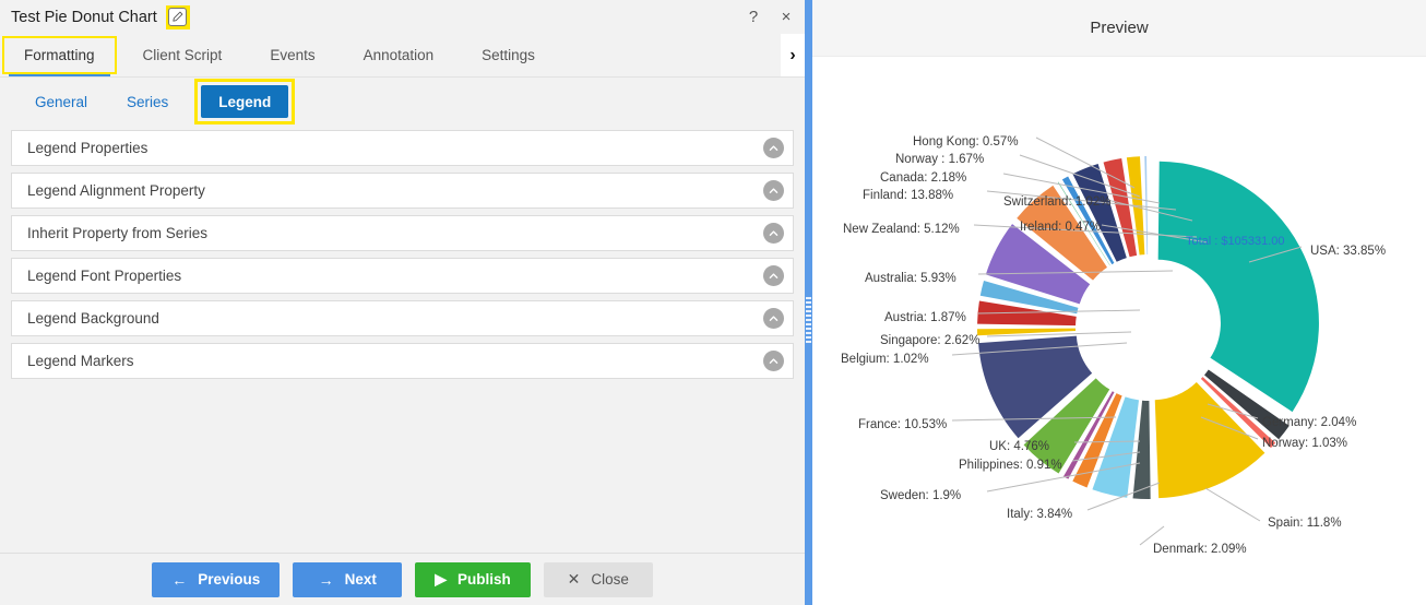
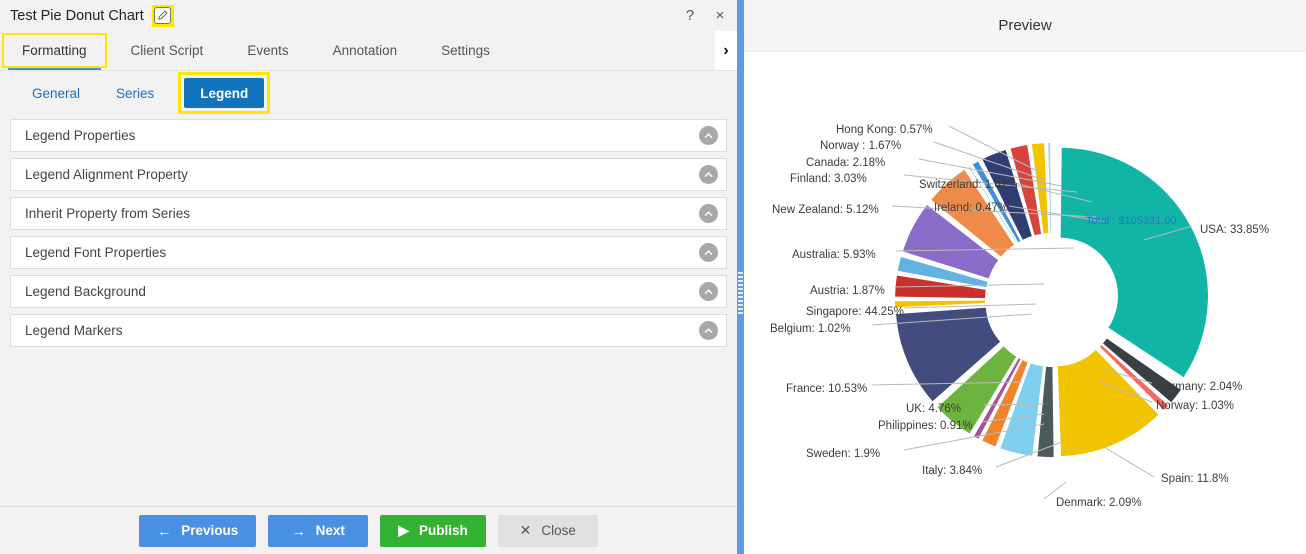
  Test Pie Donut Chart
  ?
  ×
  Formatting
  Client Script
  Events
  Annotation
  Settings
  ›
  General
  Series
  Legend
  Legend Properties
  Legend Alignment Property
  Inherit Property from Series
  Legend Font Properties
  Legend Background
  Legend Markers
  ←
  Previous
  →
  Next
  ▶
  Publish
  ✕
  Close
  Preview
  Hong Kong: 0.57%
  Norway : 1.67%
  Canada: 2.18%
- Finland: 13.88%
+ Finland: 3.03%
  Switzerland: 1.02%
  New Zealand: 5.12%
  Ireland: 0.47%
  Australia: 5.93%
  Austria: 1.87%
- Singapore: 2.62%
+ Singapore: 44.25%
  Belgium: 1.02%
  France: 10.53%
  UK: 4.76%
  Philippines: 0.91%
  Sweden: 1.9%
  Italy: 3.84%
  Total : $105331.00
  USA: 33.85%
  Germany: 2.04%
  Norway: 1.03%
  Spain: 11.8%
  Denmark: 2.09%
